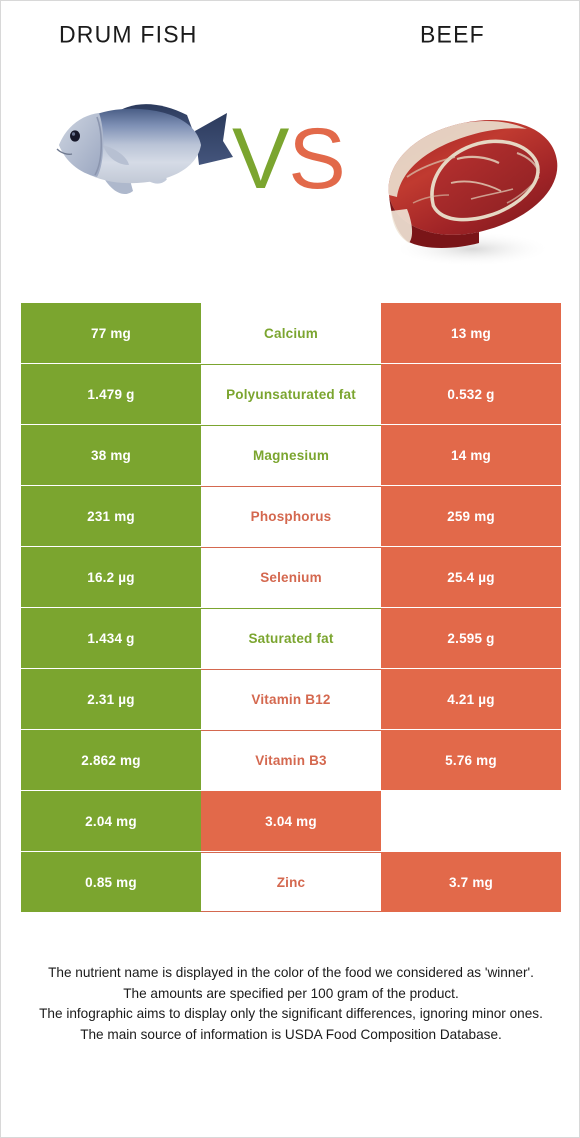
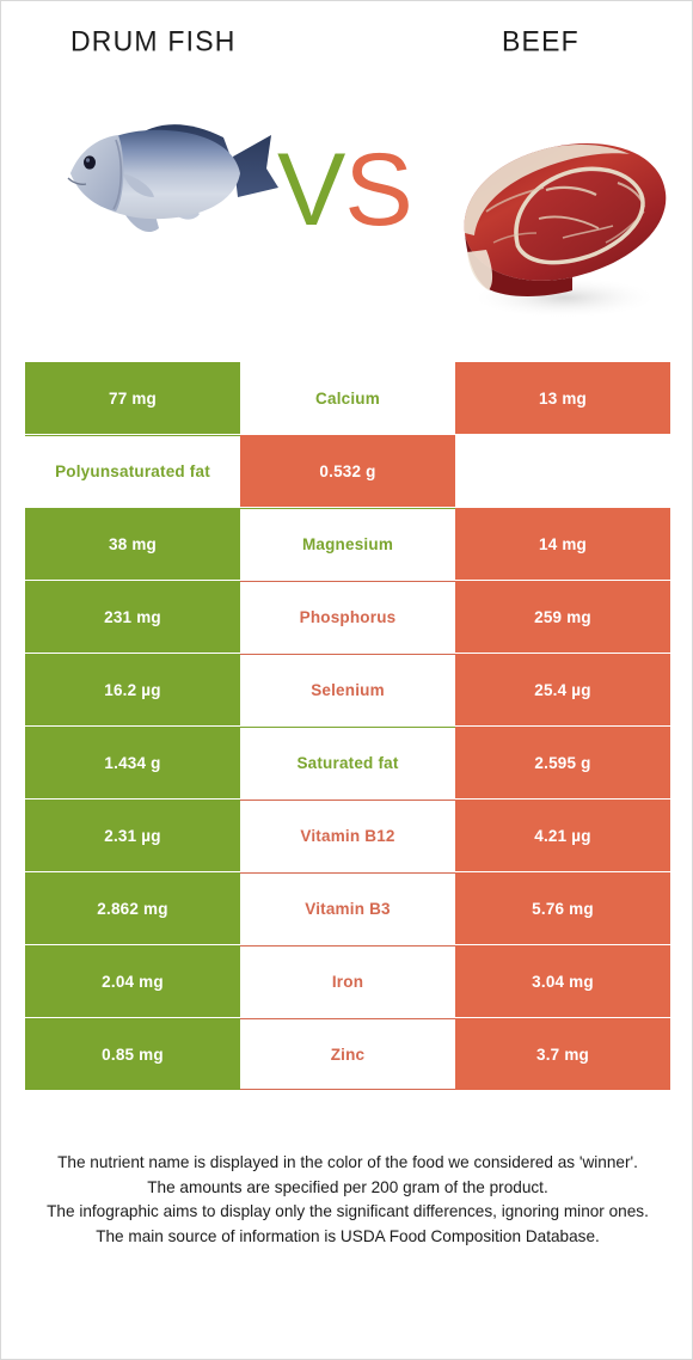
  DRUM FISH
  BEEF
  VS
  77 mg
  Calcium
  13 mg
- 1.479 g
  Polyunsaturated fat
  0.532 g
  38 mg
  Magnesium
  14 mg
  231 mg
  Phosphorus
  259 mg
  16.2 µg
  Selenium
  25.4 µg
  1.434 g
  Saturated fat
  2.595 g
  2.31 µg
  Vitamin B12
  4.21 µg
  2.862 mg
  Vitamin B3
  5.76 mg
  2.04 mg
+ Iron
  3.04 mg
  0.85 mg
  Zinc
  3.7 mg
  The nutrient name is displayed in the color of the food we considered as 'winner'.
- The amounts are specified per 100 gram of the product.
+ The amounts are specified per 200 gram of the product.
  The infographic aims to display only the significant differences, ignoring minor ones.
  The main source of information is USDA Food Composition Database.
